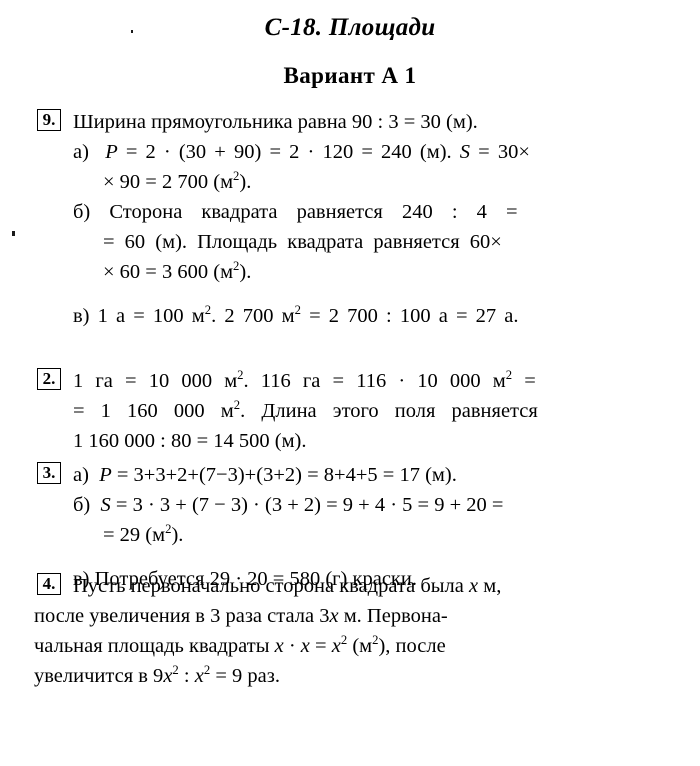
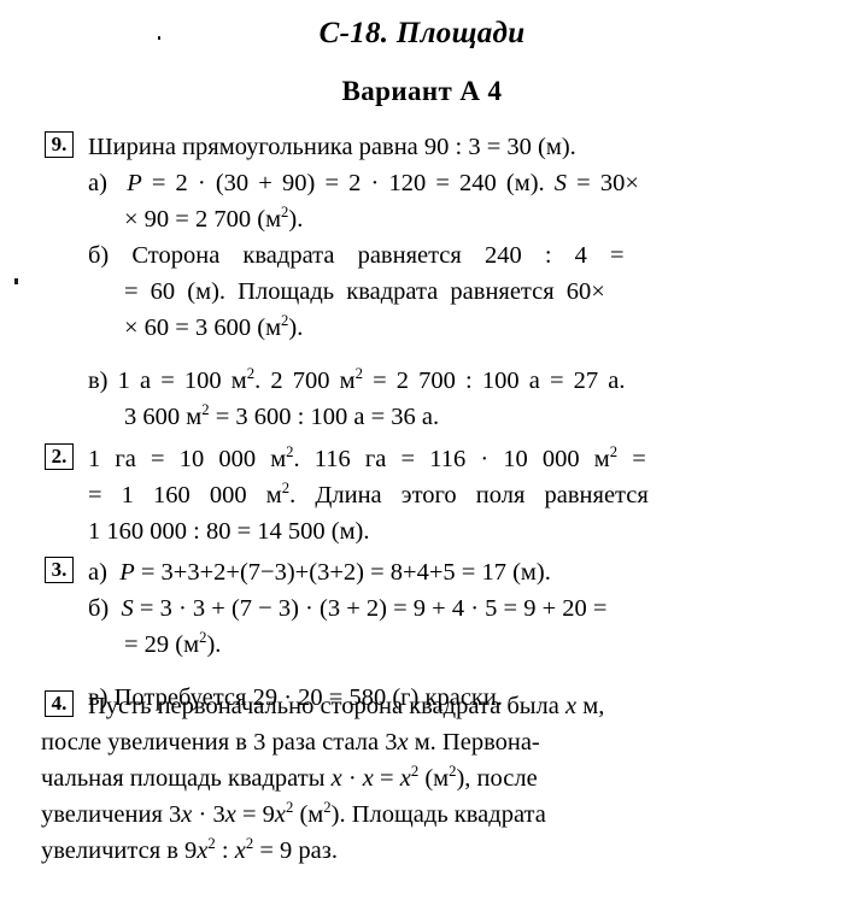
  С-18. Площади
- Вариант А 1
+ Вариант А 4
  9.
  Ширина прямоугольника равна 90 : 3 = 30 (м).
  а) P = 2 · (30 + 90) = 2 · 120 = 240 (м). S = 30×
  × 90 = 2 700 (м2).
  б) Сторона квадрата равняется 240 : 4 =
  = 60 (м). Площадь квадрата равняется 60×
  × 60 = 3 600 (м2).
  в) 1 а = 100 м2. 2 700 м2 = 2 700 : 100 а = 27 а.
+ 3 600 м2 = 3 600 : 100 а = 36 а.
  2.
  1 га = 10 000 м2. 116 га = 116 · 10 000 м2 =
  = 1 160 000 м2. Длина этого поля равняется
  1 160 000 : 80 = 14 500 (м).
  3.
  а) P = 3+3+2+(7−3)+(3+2) = 8+4+5 = 17 (м).
  б) S = 3 · 3 + (7 − 3) · (3 + 2) = 9 + 4 · 5 = 9 + 20 =
  = 29 (м2).
  в) Потребуется 29 · 20 = 580 (г) краски.
  4.
  Пусть первоначально сторона квадрата была x м,
  после увеличения в 3 раза стала 3x м. Первона-
  чальная площадь квадраты x · x = x2 (м2), после
+ увеличения 3x · 3x = 9x2 (м2). Площадь квадрата
  увеличится в 9x2 : x2 = 9 раз.
